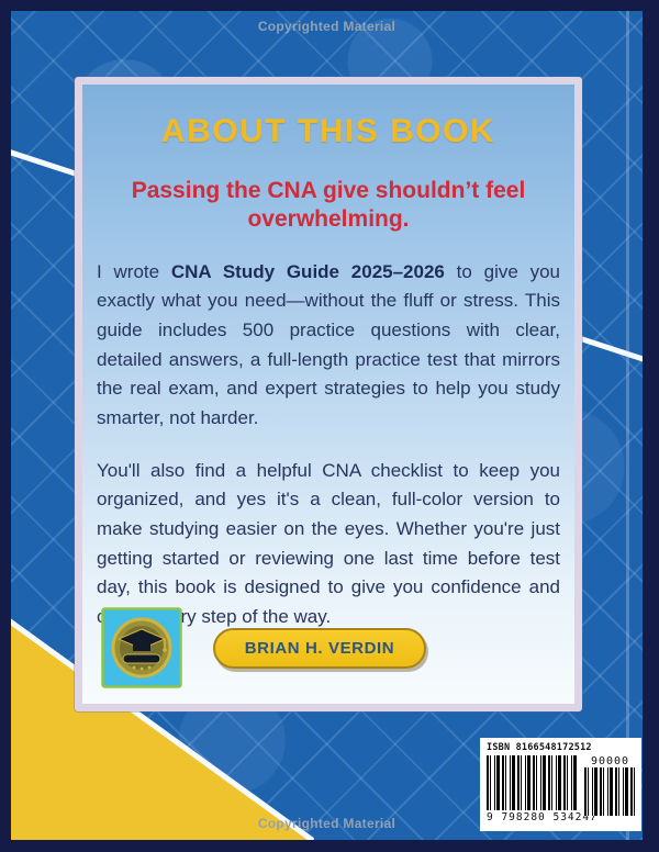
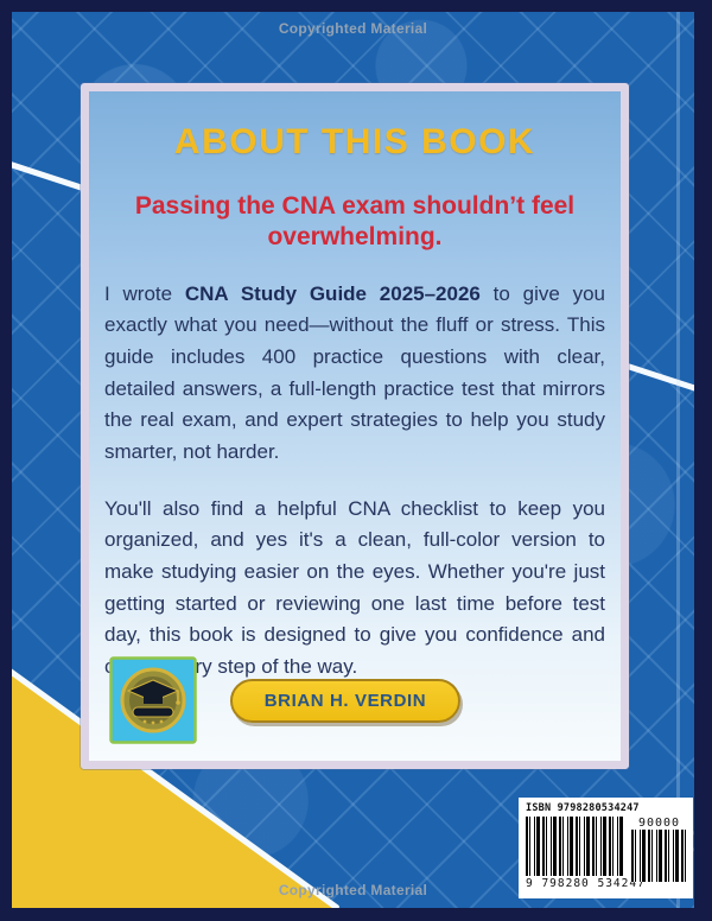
  Copyrighted Material
  ABOUT THIS BOOK
- Passing the CNA give shouldn’t feel overwhelming.
+ Passing the CNA exam shouldn’t feel overwhelming.
- I wrote CNA Study Guide 2025–2026 to give you exactly what you need—without the fluff or stress. This guide includes 500 practice questions with clear, detailed answers, a full-length practice test that mirrors the real exam, and expert strategies to help you study smarter, not harder.
+ I wrote CNA Study Guide 2025–2026 to give you exactly what you need—without the fluff or stress. This guide includes 400 practice questions with clear, detailed answers, a full-length practice test that mirrors the real exam, and expert strategies to help you study smarter, not harder.
  You'll also find a helpful CNA checklist to keep you organized, and yes it's a clean, full-color version to make studying easier on the eyes. Whether you're just getting started or reviewing one last time before test day, this book is designed to give you confidence and ry step of the way.
  BRIAN H. VERDIN
- ISBN 8166548172512
+ ISBN 9798280534247
  9 798280 534
  90000
  Copyrighted Material
